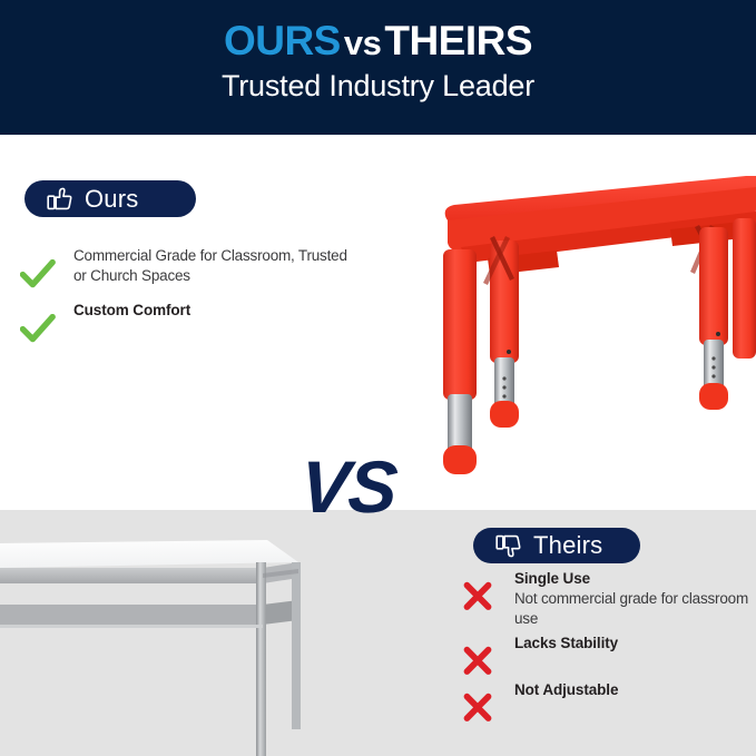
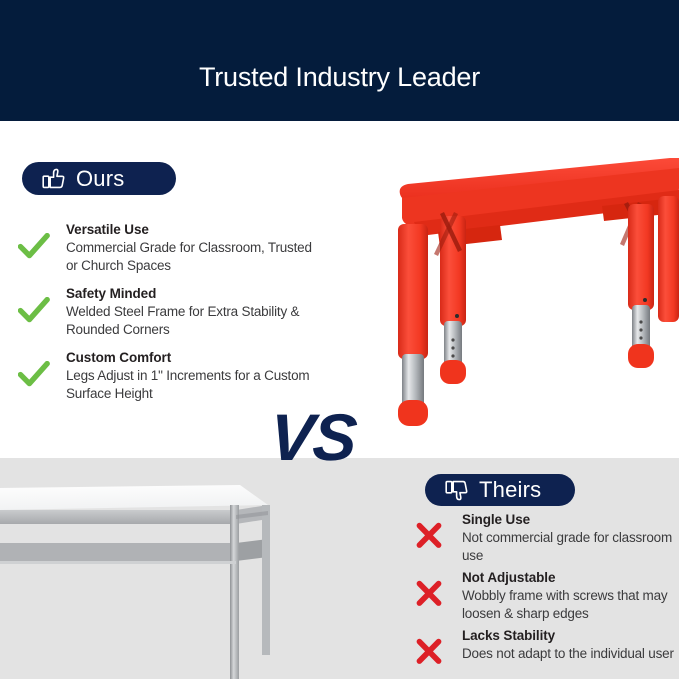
- OURSvsTHEIRS
  Trusted Industry Leader
  Ours
+ Versatile Use
  Commercial Grade for Classroom, Trusted or Church Spaces
+ Safety Minded
+ Welded Steel Frame for Extra Stability & Rounded Corners
  Custom Comfort
+ Legs Adjust in 1" Increments for a Custom Surface Height
  Theirs
  Single Use
  Not commercial grade for classroom use
- Lacks Stability
+ Not Adjustable
+ Wobbly frame with screws that may loosen & sharp edges
- Not Adjustable
+ Lacks Stability
+ Does not adapt to the individual user
